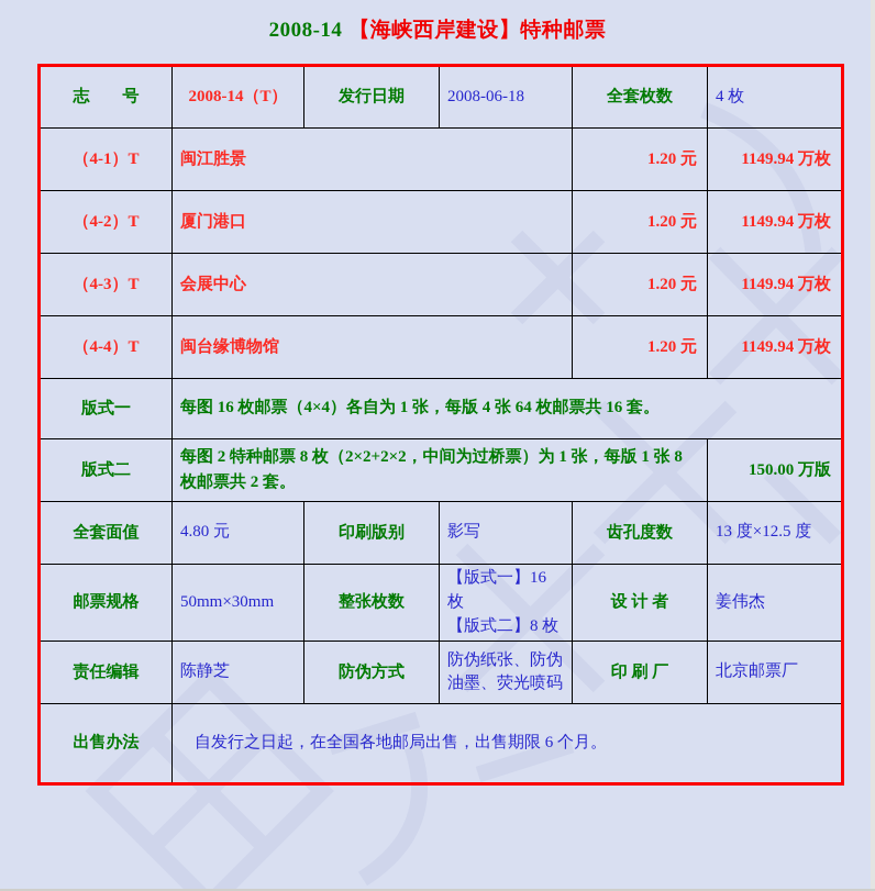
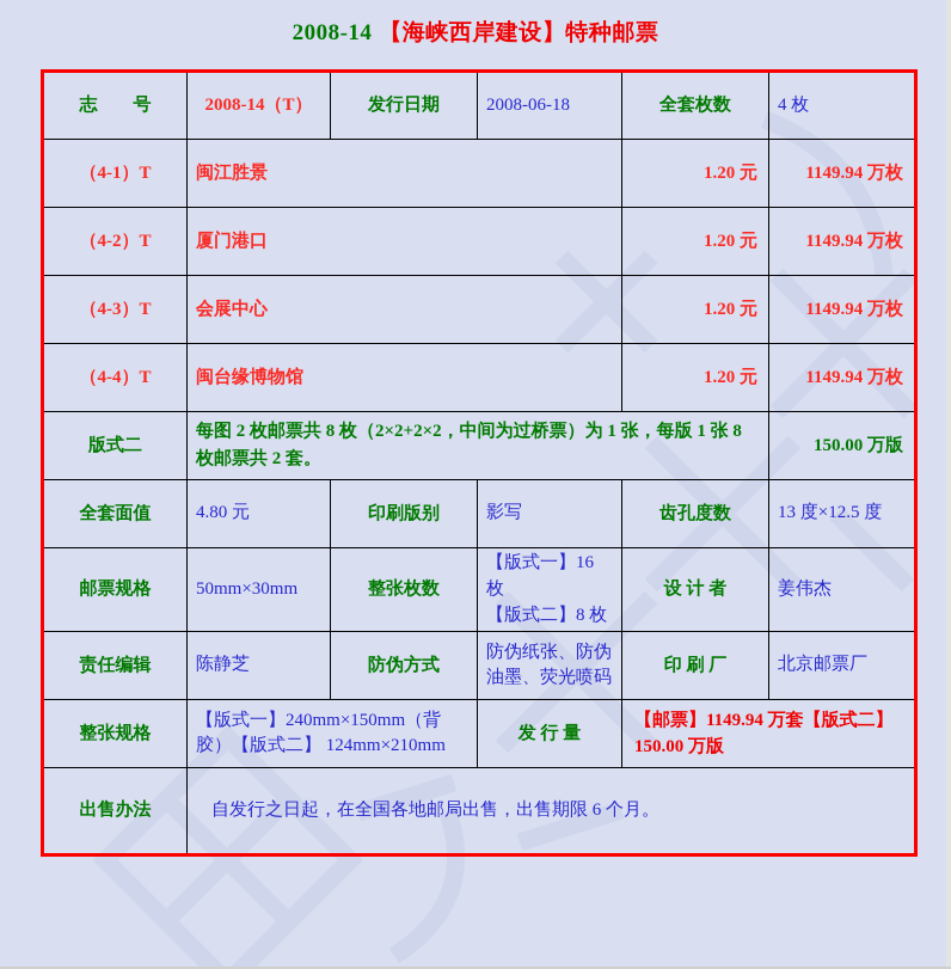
  2008-14 【海峡西岸建设】特种邮票
  志 号	2008-14（T）	发行日期	2008-06-18	全套枚数	4 枚
  （4-1）T	闽江胜景	1.20 元	1149.94 万枚
  （4-2）T	厦门港口	1.20 元	1149.94 万枚
  （4-3）T	会展中心	1.20 元	1149.94 万枚
  （4-4）T	闽台缘博物馆	1.20 元	1149.94 万枚
- 版式一	每图 16 枚邮票（4×4）各自为 1 张，每版 4 张 64 枚邮票共 16 套。
- 版式二	每图 2 特种邮票 8 枚（2×2+2×2，中间为过桥票）为 1 张，每版 1 张 8 枚邮票共 2 套。	150.00 万版
+ 版式二	每图 2 枚邮票共 8 枚（2×2+2×2，中间为过桥票）为 1 张，每版 1 张 8 枚邮票共 2 套。	150.00 万版
  全套面值	4.80 元	印刷版别	影写	齿孔度数	13 度×12.5 度
  邮票规格	50mm×30mm	整张枚数	【版式一】16 枚 【版式二】8 枚	设 计 者	姜伟杰
  责任编辑	陈静芝	防伪方式	防伪纸张、防伪油墨、荧光喷码	印 刷 厂	北京邮票厂
+ 整张规格	【版式一】240mm×150mm（背胶）【版式二】 124mm×210mm	发 行 量	【邮票】1149.94 万套【版式二】150.00 万版
  出售办法	自发行之日起，在全国各地邮局出售，出售期限 6 个月。
